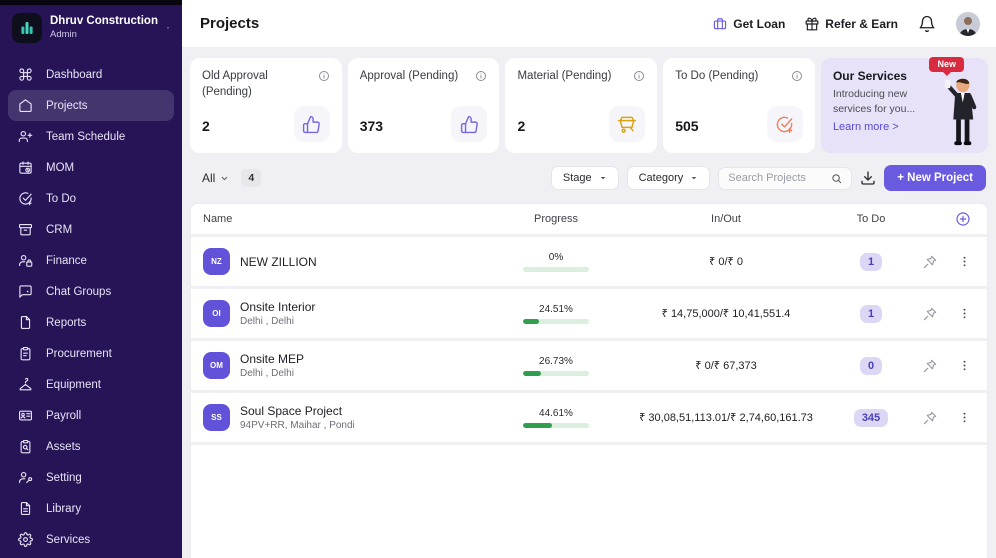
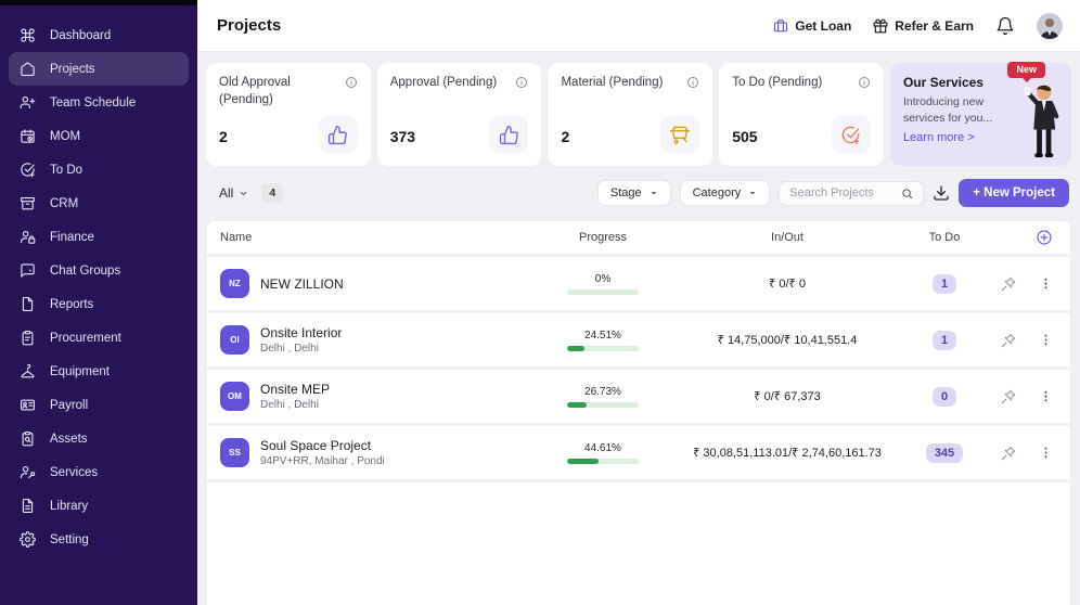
- Dhruv Construction
- Admin
  Dashboard
  Projects
  Team Schedule
  MOM
  To Do
  CRM
  Finance
  Chat Groups
  Reports
  Procurement
  Equipment
  Payroll
  Assets
- Setting
+ Services
  Library
- Services
+ Setting
  Projects
  Get Loan
  Refer & Earn
  Old Approval (Pending)
  2
  Approval (Pending)
  373
  Material (Pending)
  2
  To Do (Pending)
  505
  New
  Our Services
  Introducing new
  services for you...
  Learn more >
  All
  4
  Stage
  Category
  Search Projects
  + New Project
  Name
  Progress
  In/Out
  To Do
  NZ
  NEW ZILLION
  0%
  ₹ 0/₹ 0
  1
  OI
  Onsite Interior
  Delhi , Delhi
  24.51%
  ₹ 14,75,000/₹ 10,41,551.4
  1
  OM
  Onsite MEP
  Delhi , Delhi
  26.73%
  ₹ 0/₹ 67,373
  0
  SS
  Soul Space Project
  94PV+RR, Maihar , Pondi
  44.61%
  ₹ 30,08,51,113.01/₹ 2,74,60,161.73
  345
